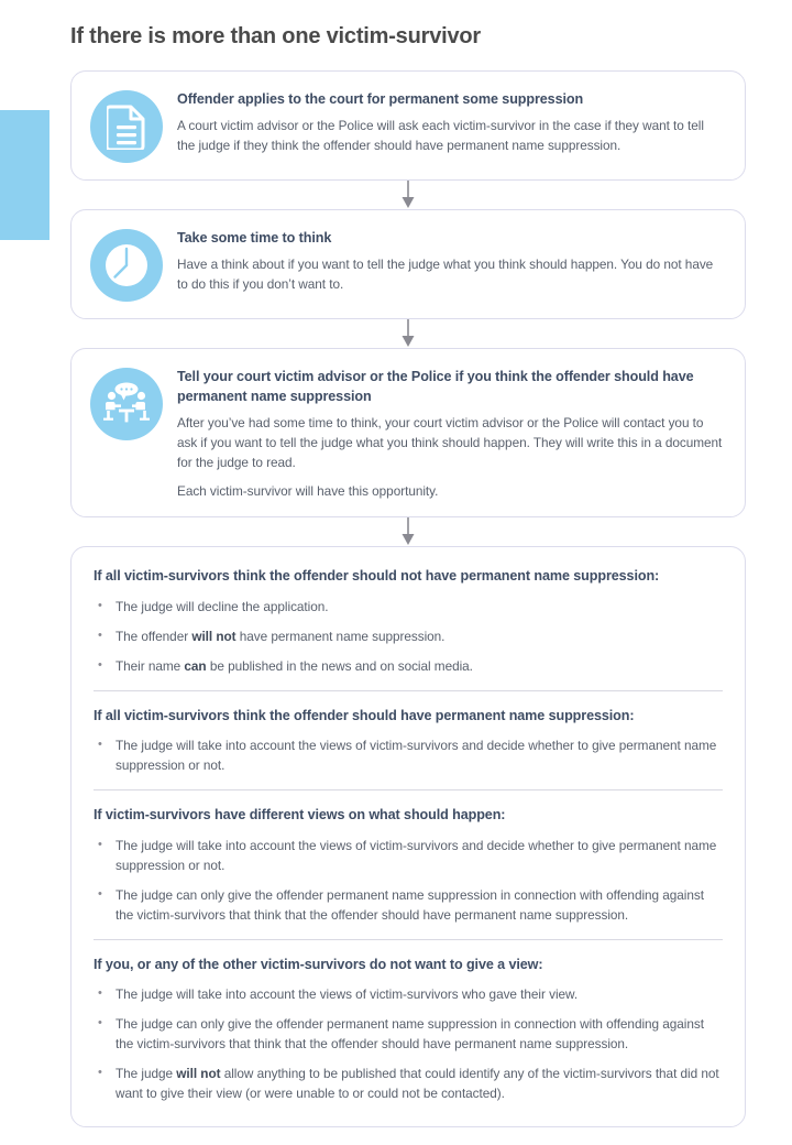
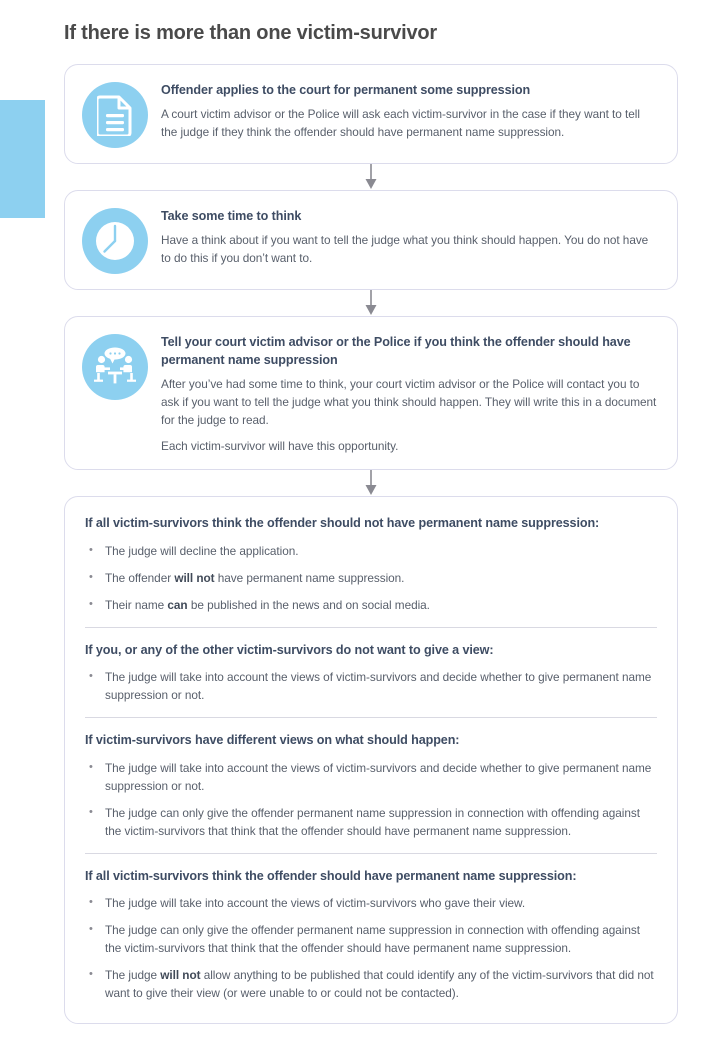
  If there is more than one victim-survivor
  Offender applies to the court for permanent some suppression
  A court victim advisor or the Police will ask each victim-survivor in the case if they want to tell the judge if they think the offender should have permanent name suppression.
  Take some time to think
  Have a think about if you want to tell the judge what you think should happen. You do not have to do this if you don’t want to.
  Tell your court victim advisor or the Police if you think the offender should have permanent name suppression
  After you’ve had some time to think, your court victim advisor or the Police will contact you to ask if you want to tell the judge what you think should happen. They will write this in a document for the judge to read.
  Each victim-survivor will have this opportunity.
  If all victim-survivors think the offender should not have permanent name suppression:
  The judge will decline the application.
  The offender will not have permanent name suppression.
  Their name can be published in the news and on social media.
- If all victim-survivors think the offender should have permanent name suppression:
+ If you, or any of the other victim-survivors do not want to give a view:
  The judge will take into account the views of victim-survivors and decide whether to give permanent name suppression or not.
  If victim-survivors have different views on what should happen:
  The judge will take into account the views of victim-survivors and decide whether to give permanent name suppression or not.
  The judge can only give the offender permanent name suppression in connection with offending against the victim-survivors that think that the offender should have permanent name suppression.
- If you, or any of the other victim-survivors do not want to give a view:
+ If all victim-survivors think the offender should have permanent name suppression:
  The judge will take into account the views of victim-survivors who gave their view.
  The judge can only give the offender permanent name suppression in connection with offending against the victim-survivors that think that the offender should have permanent name suppression.
  The judge will not allow anything to be published that could identify any of the victim-survivors that did not want to give their view (or were unable to or could not be contacted).
